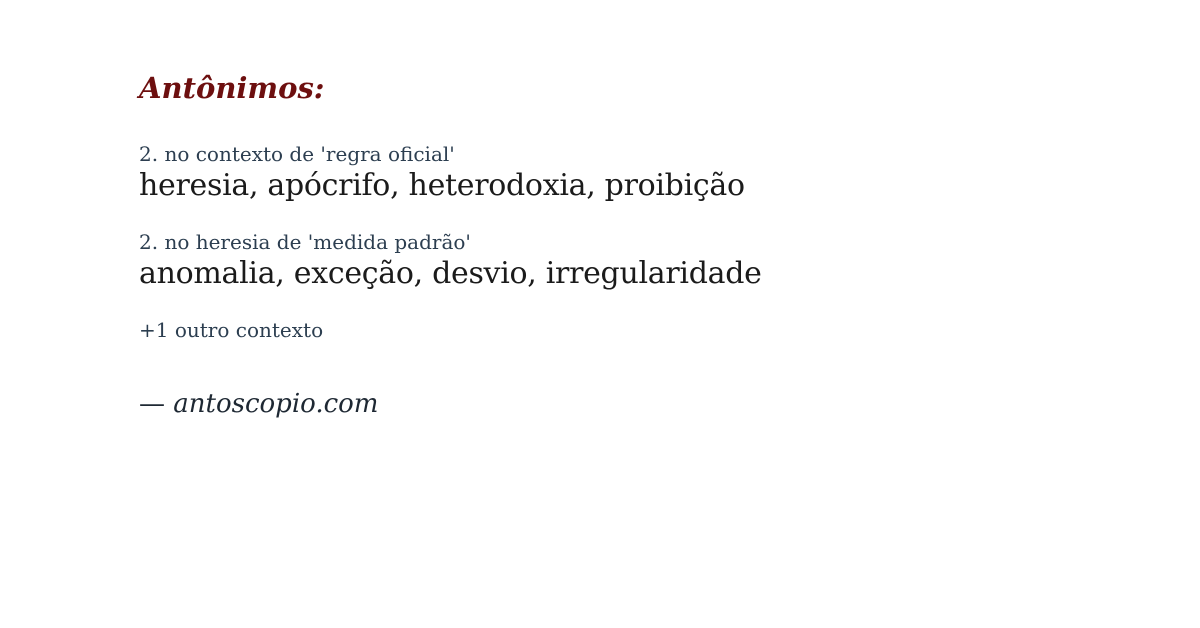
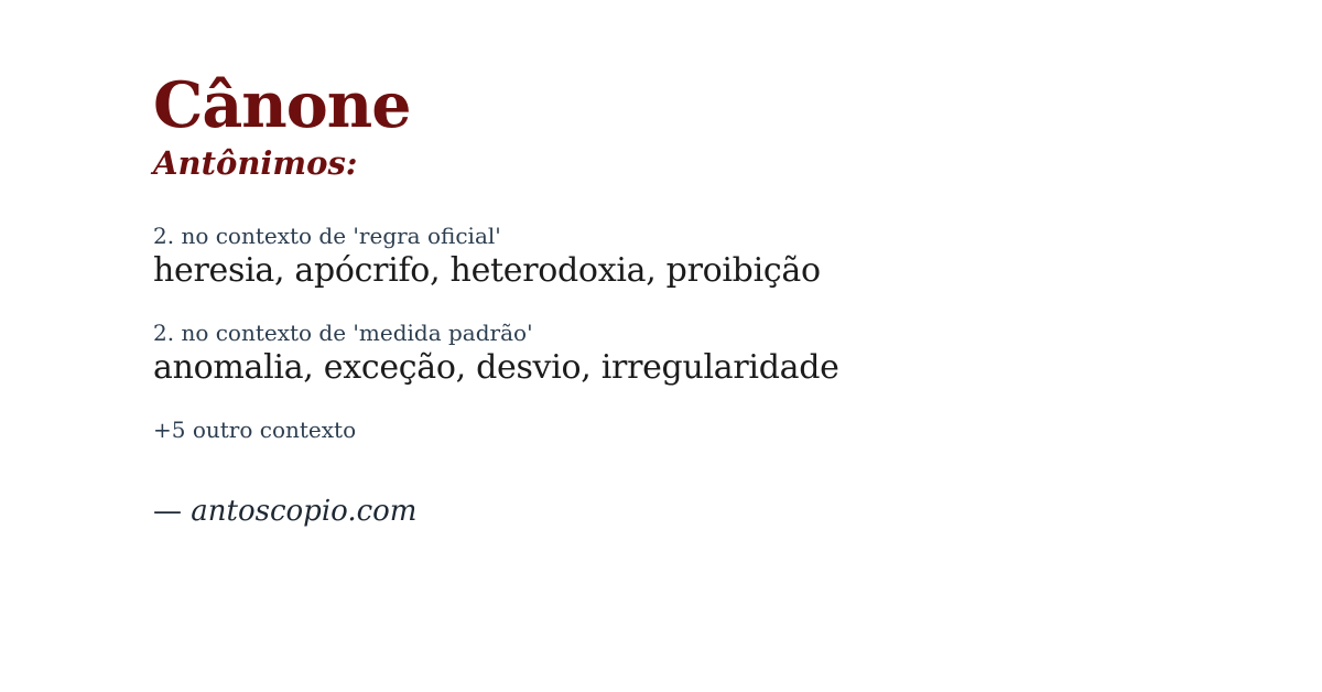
+ Cânone
  Antônimos:
  2. no contexto de 'regra oficial'
  heresia, apócrifo, heterodoxia, proibição
- 2. no heresia de 'medida padrão'
+ 2. no contexto de 'medida padrão'
  anomalia, exceção, desvio, irregularidade
- +1 outro contexto
+ +5 outro contexto
  — antoscopio.com
